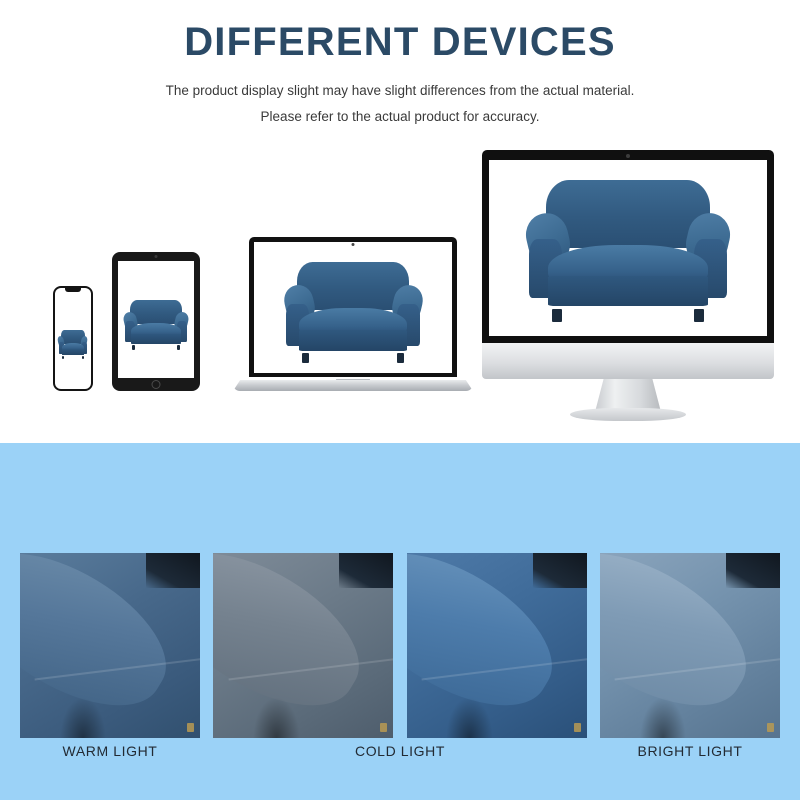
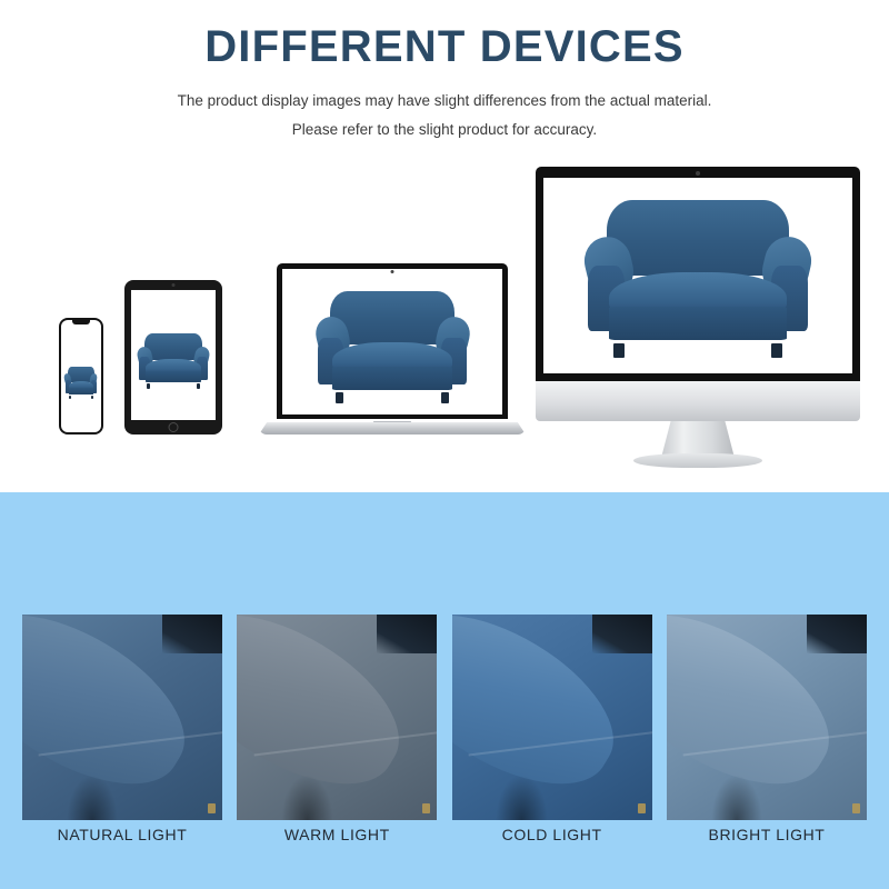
  DIFFERENT DEVICES
- The product display slight may have slight differences from the actual material.
+ The product display images may have slight differences from the actual material.
- Please refer to the actual product for accuracy.
+ Please refer to the slight product for accuracy.
+ NATURAL LIGHT
  WARM LIGHT
  COLD LIGHT
  BRIGHT LIGHT
